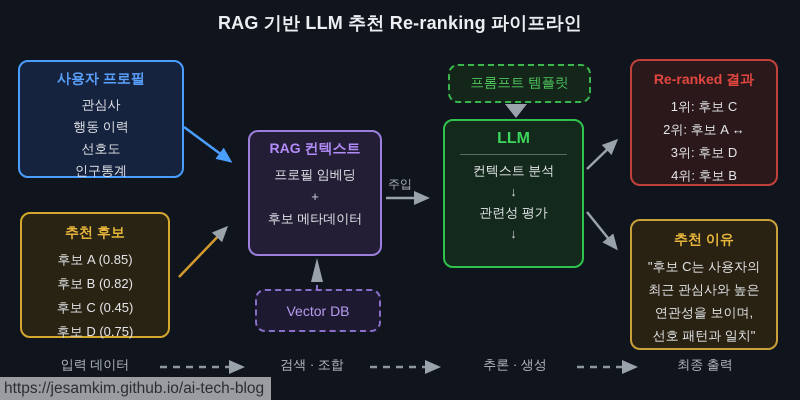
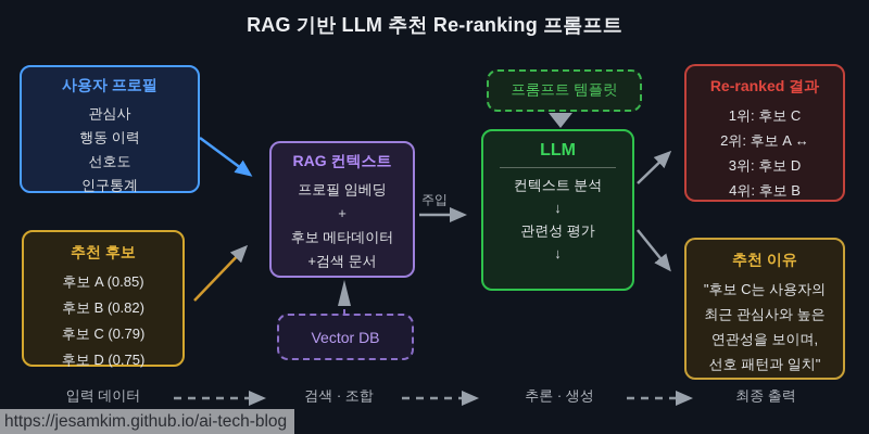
- RAG 기반 LLM 추천 Re-ranking 파이프라인
+ RAG 기반 LLM 추천 Re-ranking 프롬프트
  사용자 프로필
  관심사
  행동 이력
  선호도
  인구통계
  추천 후보
  후보 A (0.85)
  후보 B (0.82)
- 후보 C (0.45)
+ 후보 C (0.79)
  후보 D (0.75)
  RAG 컨텍스트
  프로필 임베딩
  +
  후보 메타데이터
+ +검색 문서
  Vector DB
  프롬프트 템플릿
  LLM
  컨텍스트 분석
  ↓
  관련성 평가
  ↓
  Re-ranked 결과
  1위: 후보 C
  2위: 후보 A ↔
  3위: 후보 D
  4위: 후보 B
  추천 이유
  "후보 C는 사용자의
  최근 관심사와 높은
  연관성을 보이며,
  선호 패턴과 일치"
  주입
  입력 데이터
  검색 · 조합
  추론 · 생성
  최종 출력
  https://jesamkim.github.io/ai-tech-blog
